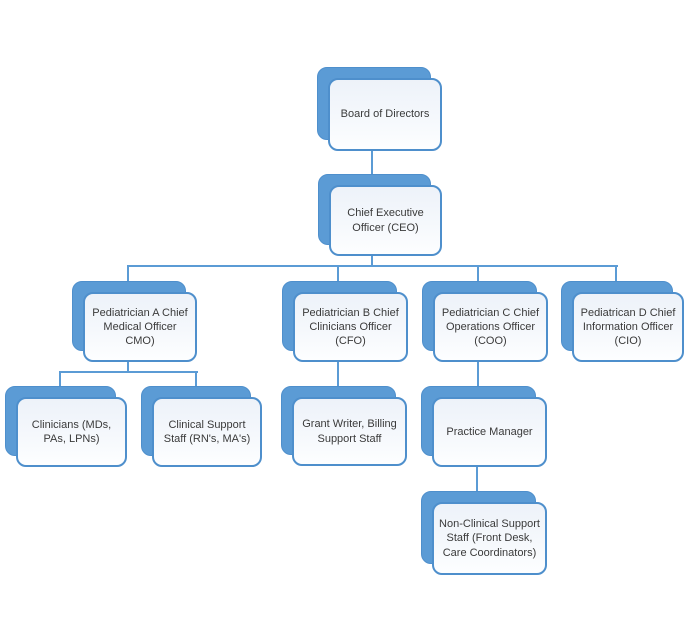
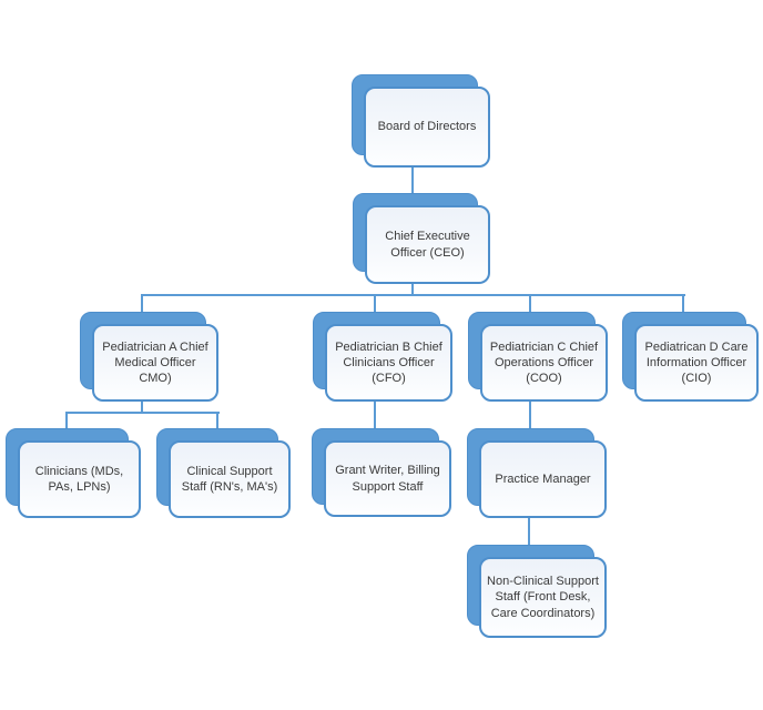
  Board of Directors
  Chief Executive Officer (CEO)
  Pediatrician A Chief Medical Officer CMO)
  Pediatrician B Chief Clinicians Officer (CFO)
  Pediatrician C Chief Operations Officer (COO)
- Pediatrican D Chief Information Officer (CIO)
+ Pediatrican D Care Information Officer (CIO)
  Clinicians (MDs, PAs, LPNs)
  Clinical Support Staff (RN's, MA's)
  Grant Writer, Billing Support Staff
  Practice Manager
  Non-Clinical Support Staff (Front Desk, Care Coordinators)
